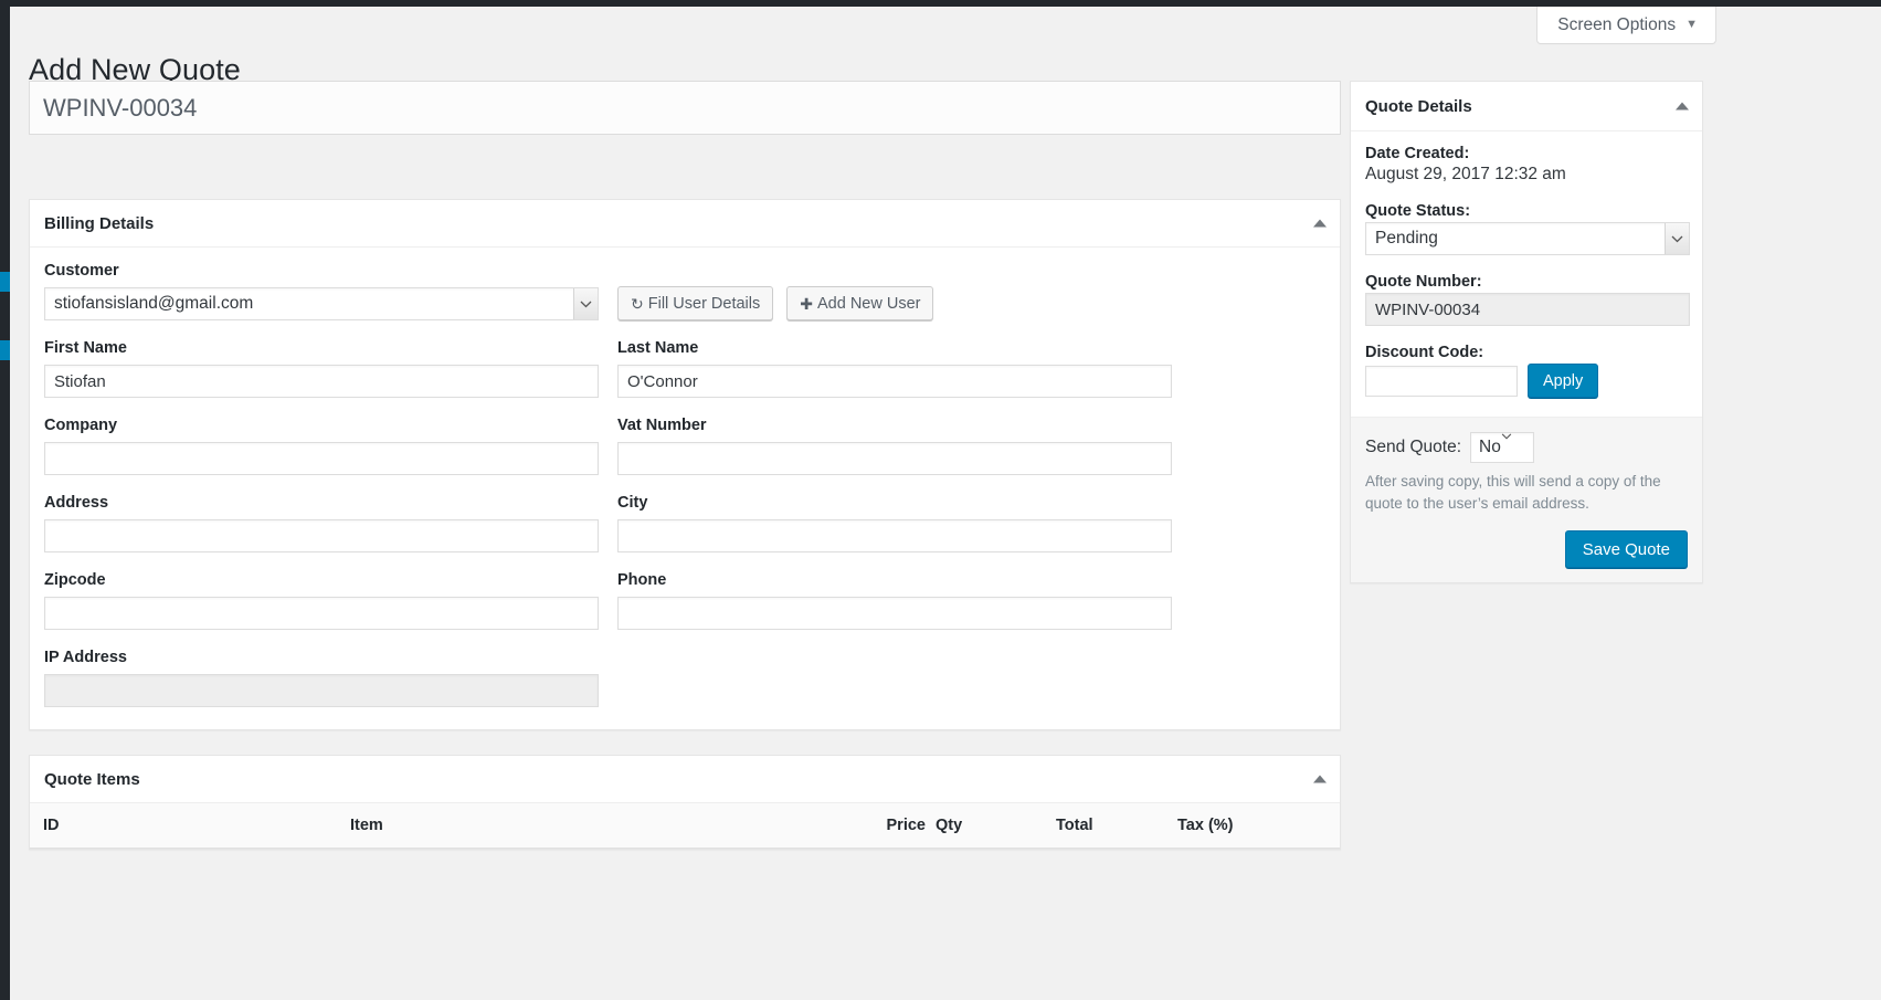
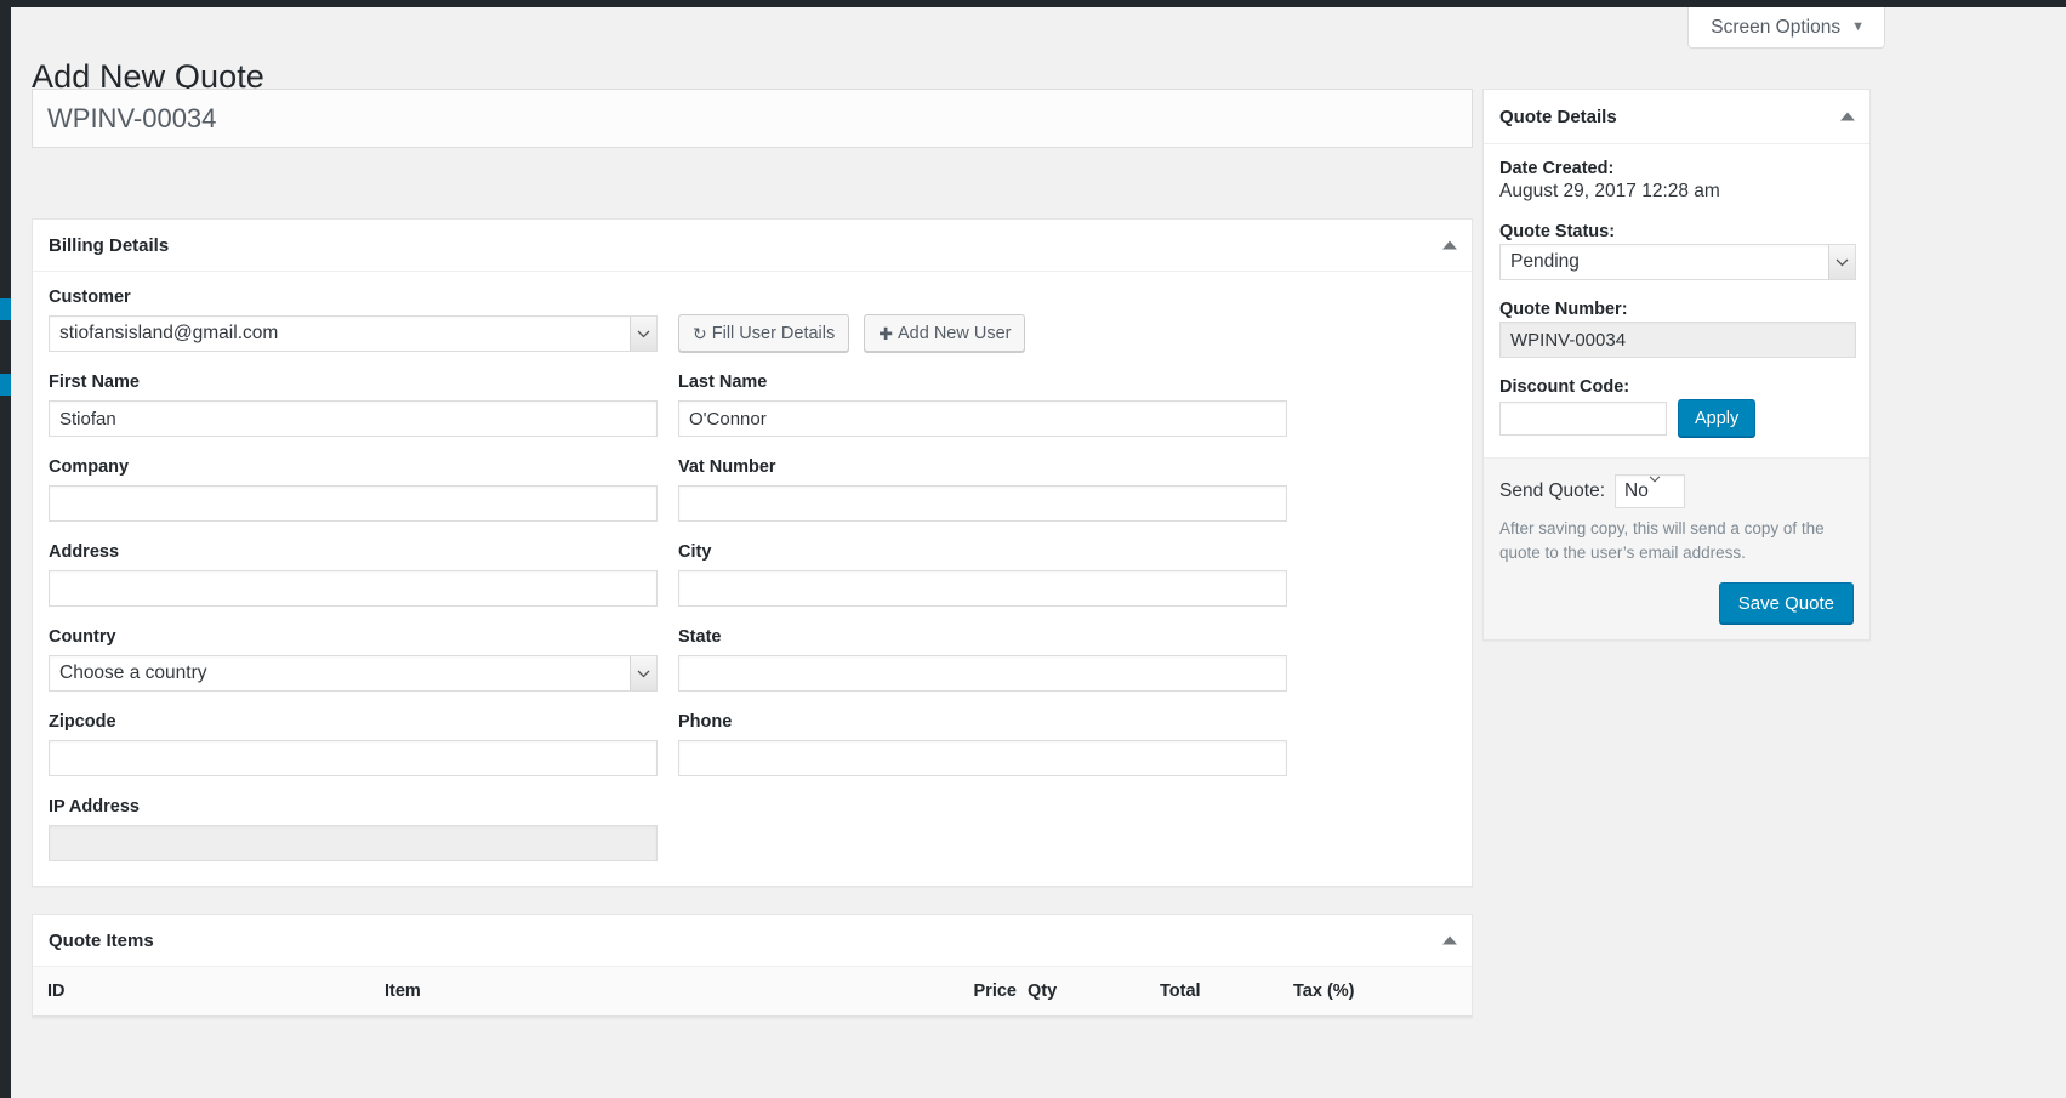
  Screen Options
  ▼
  Add New Quote
  WPINV-00034
  Billing Details
  Customer
  stiofansisland@gmail.com
  ↻
  Fill User Details
  ✚
  Add New User
  First Name
  Stiofan
  Last Name
  O'Connor
  Company
  Vat Number
  Address
  City
+ Country
+ Choose a country
+ State
  Zipcode
  Phone
  IP Address
  Quote Items
  ID	Item	Price	Qty	Total	Tax (%)
  Quote Details
  Date Created:
- August 29, 2017 12:32 am
+ August 29, 2017 12:28 am
  Quote Status:
  Pending
  Quote Number:
  WPINV-00034
  Discount Code:
  Apply
  Send Quote:
  No
  After saving copy, this will send a copy of the quote to the user’s email address.
  Save Quote
